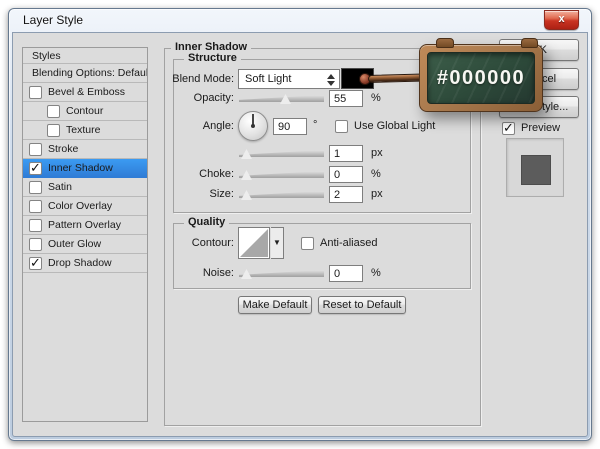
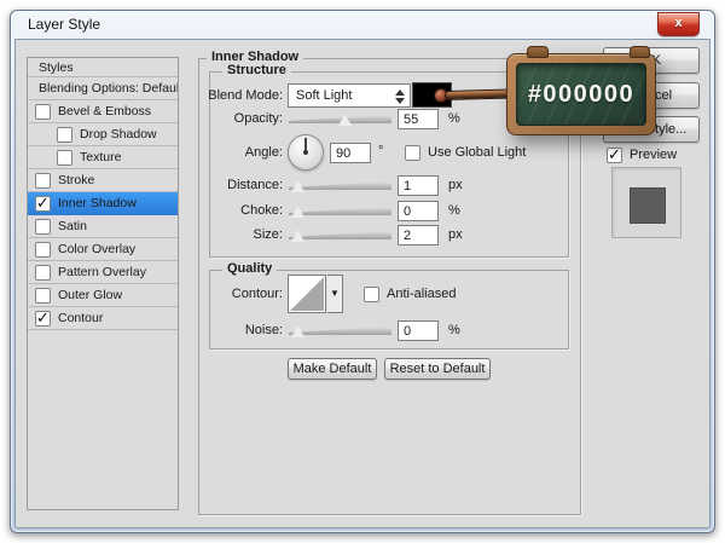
  Layer Style
  x
  Styles
  Blending Options: Defaul
  Bevel & Emboss
- Contour
+ Drop Shadow
  Texture
  Stroke
  Inner Shadow
  Satin
  Color Overlay
  Pattern Overlay
  Outer Glow
- Drop Shadow
+ Contour
  Inner Shadow
  Structure
  Blend Mode:
  Soft Light
  Opacity:
  55
  %
  Angle:
  90
  °
  Use Global Light
+ Distance:
  1
  px
  Choke:
  0
  %
  Size:
  2
  px
  Quality
  Contour:
  ▼
  Anti-aliased
  Noise:
  0
  %
  Make Default
  Reset to Default
  Preview
  #000000
